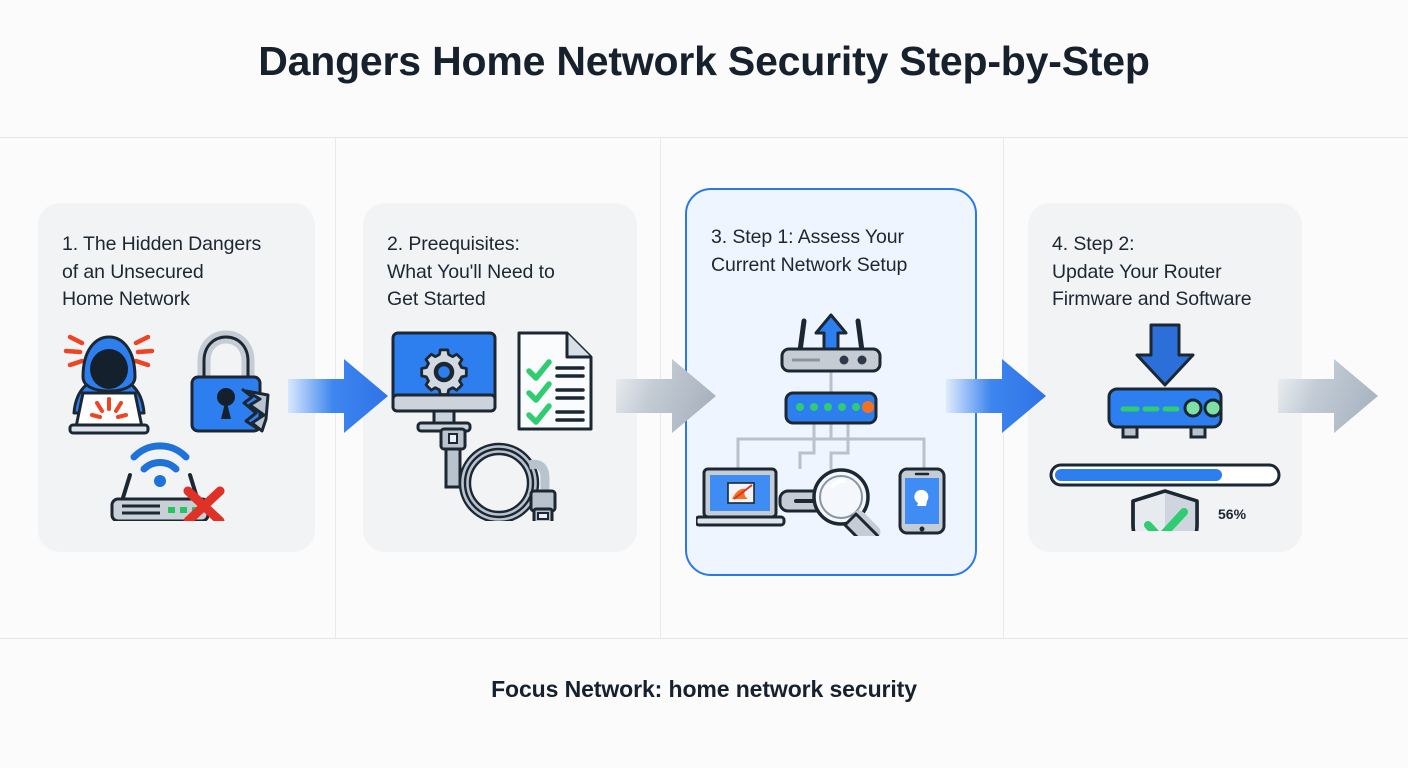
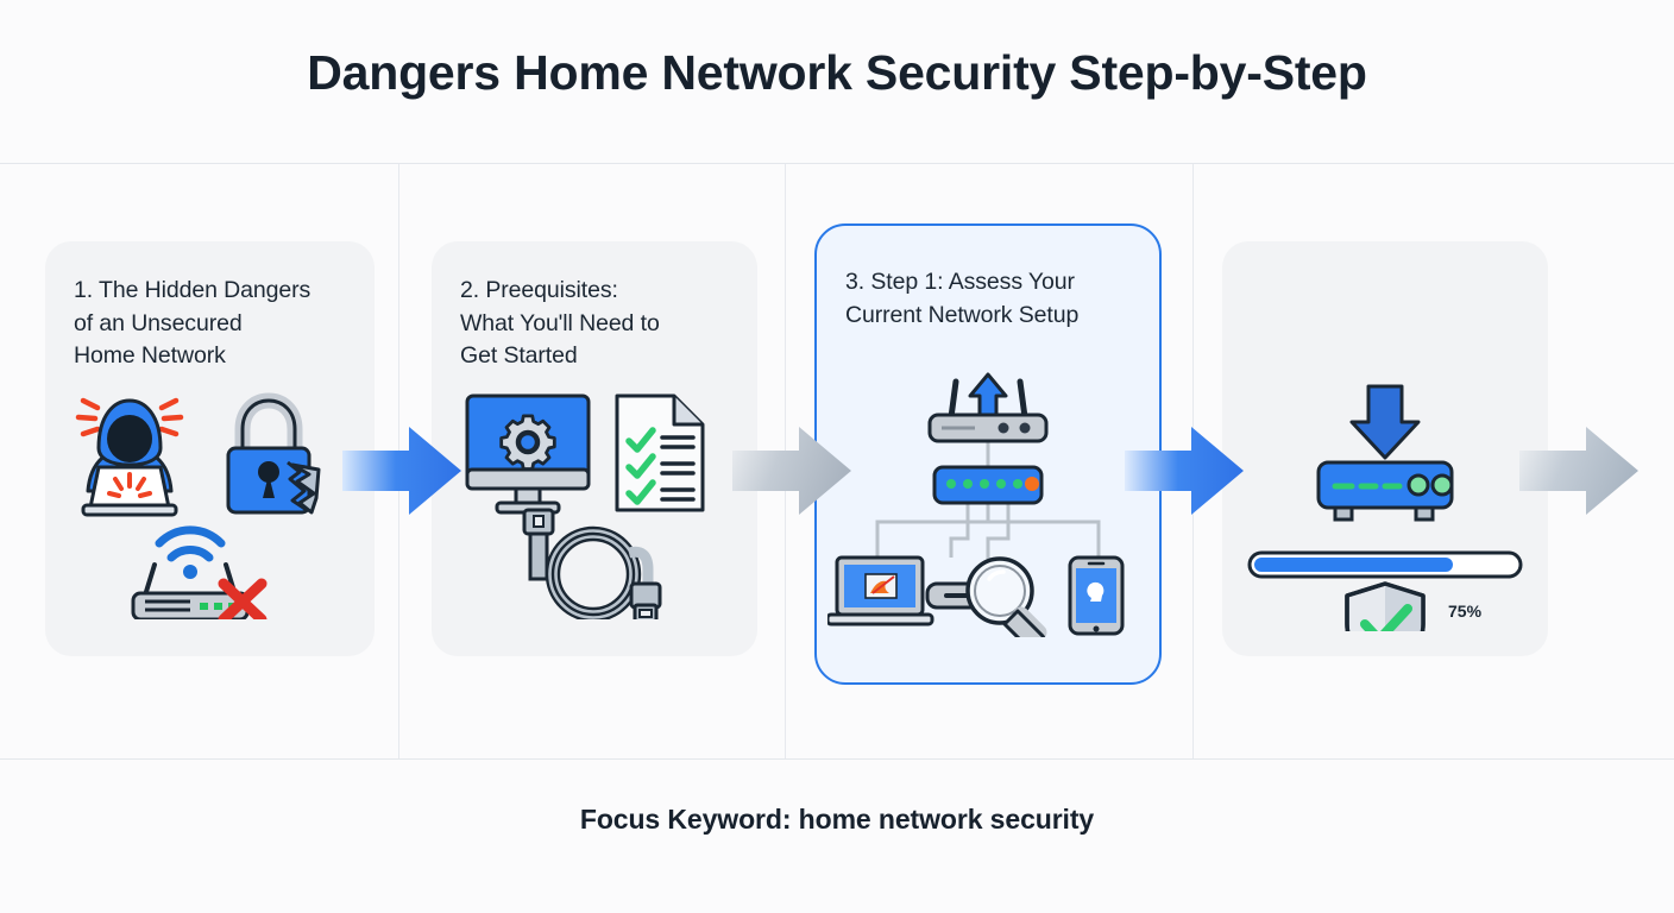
  Dangers Home Network Security Step-by-Step
  1. The Hidden Dangers
  of an Unsecured
  Home Network
  2. Preequisites:
  What You'll Need to
  Get Started
  3. Step 1: Assess Your
  Current Network Setup
- 4. Step 2:
- Update Your Router
- Firmware and Software
- 56%
+ 75%
- Focus Network: home network security
+ Focus Keyword: home network security
